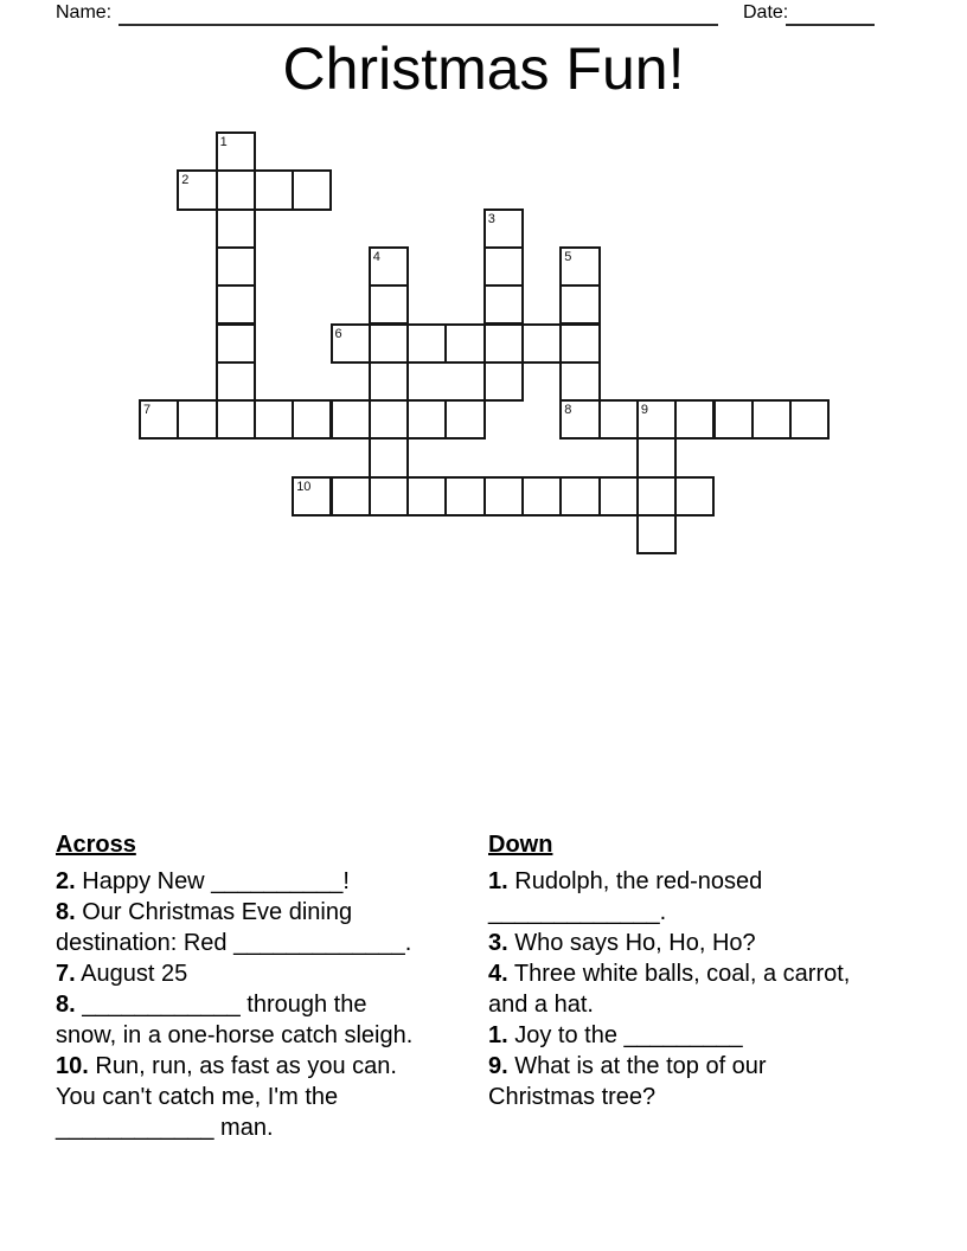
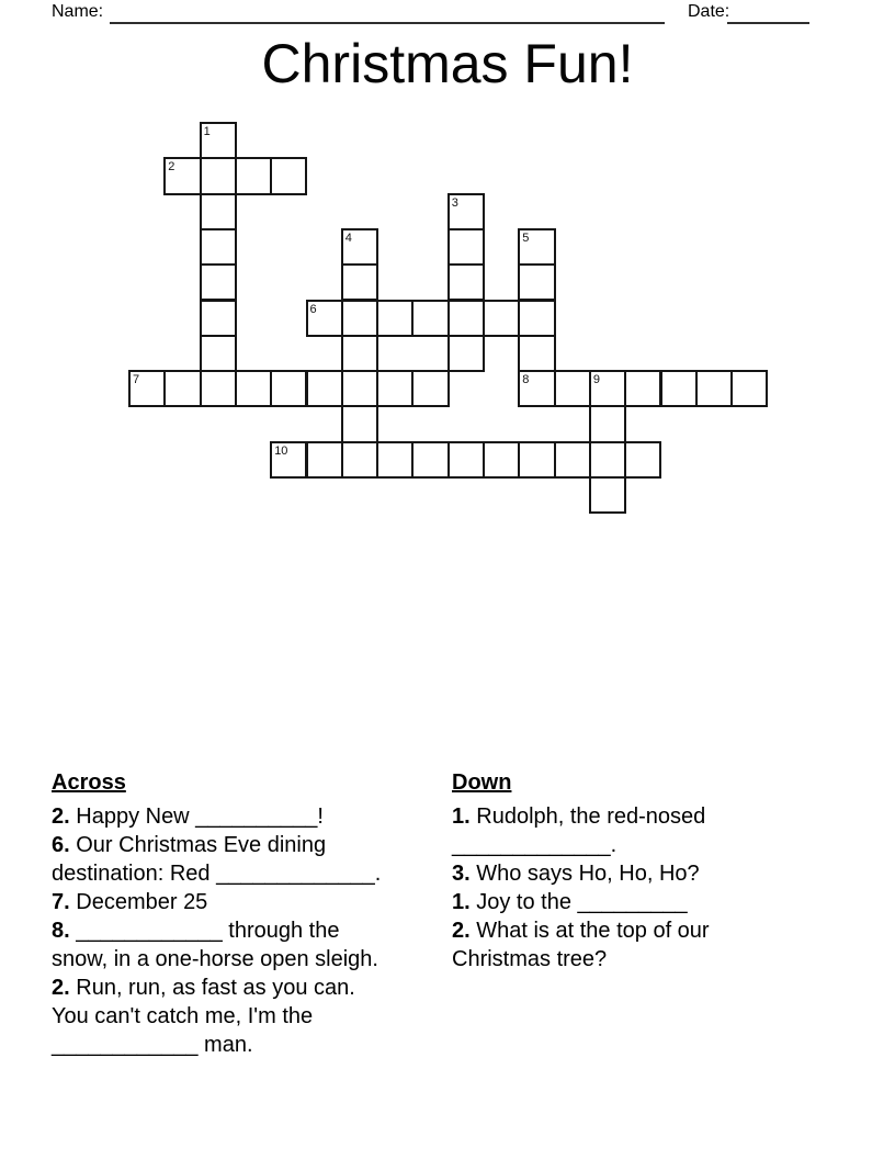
  Name:
  Date:
  Christmas Fun!
  1
  2
  3
  4
  5
  6
  7
  8
  9
  10
  Across
  2. Happy New __________!
- 8. Our Christmas Eve dining destination: Red _____________.
+ 6. Our Christmas Eve dining destination: Red _____________.
- 7. August 25
+ 7. December 25
- 8. ____________ through the snow, in a one-horse catch sleigh.
+ 8. ____________ through the snow, in a one-horse open sleigh.
- 10. Run, run, as fast as you can. You can't catch me, I'm the ____________ man.
+ 2. Run, run, as fast as you can. You can't catch me, I'm the ____________ man.
  Down
  1. Rudolph, the red-nosed _____________.
  3. Who says Ho, Ho, Ho?
- 4. Three white balls, coal, a carrot, and a hat.
  1. Joy to the _________
- 9. What is at the top of our Christmas tree?
+ 2. What is at the top of our Christmas tree?
